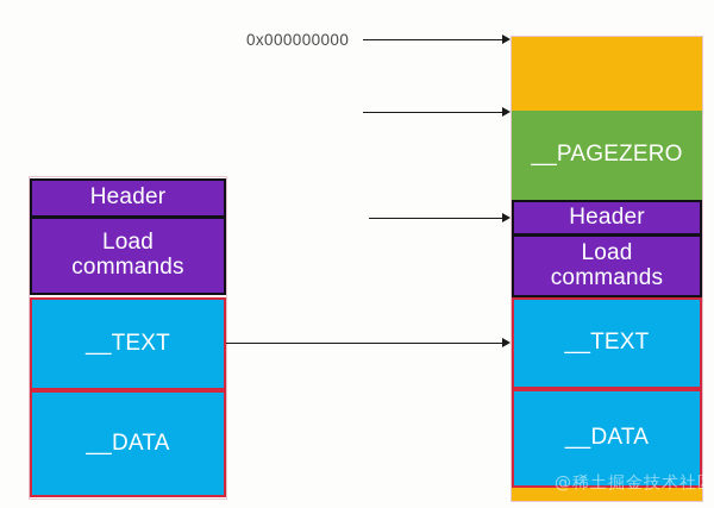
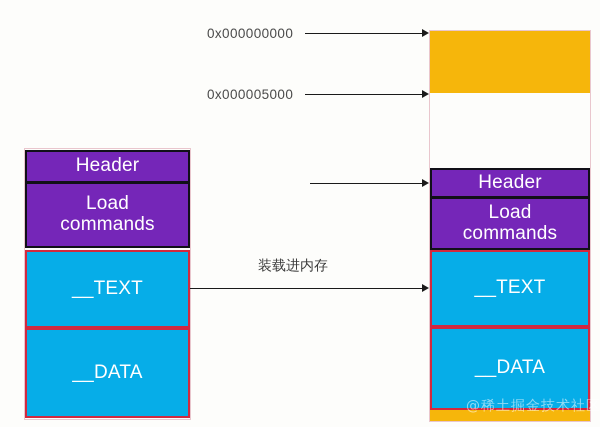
  Header
  Load
  commands
  __TEXT
  __DATA
- __PAGEZERO
  Header
  Load
  commands
  __TEXT
  __DATA
  @稀土掘金技术社区
  0x000000000
+ 0x000005000
+ 装载进内存
